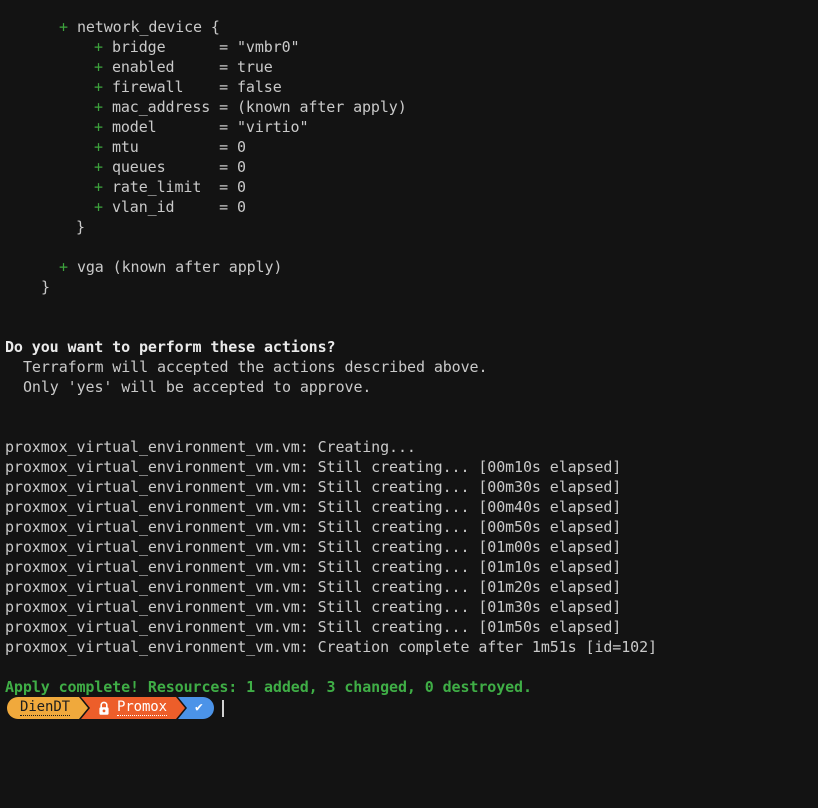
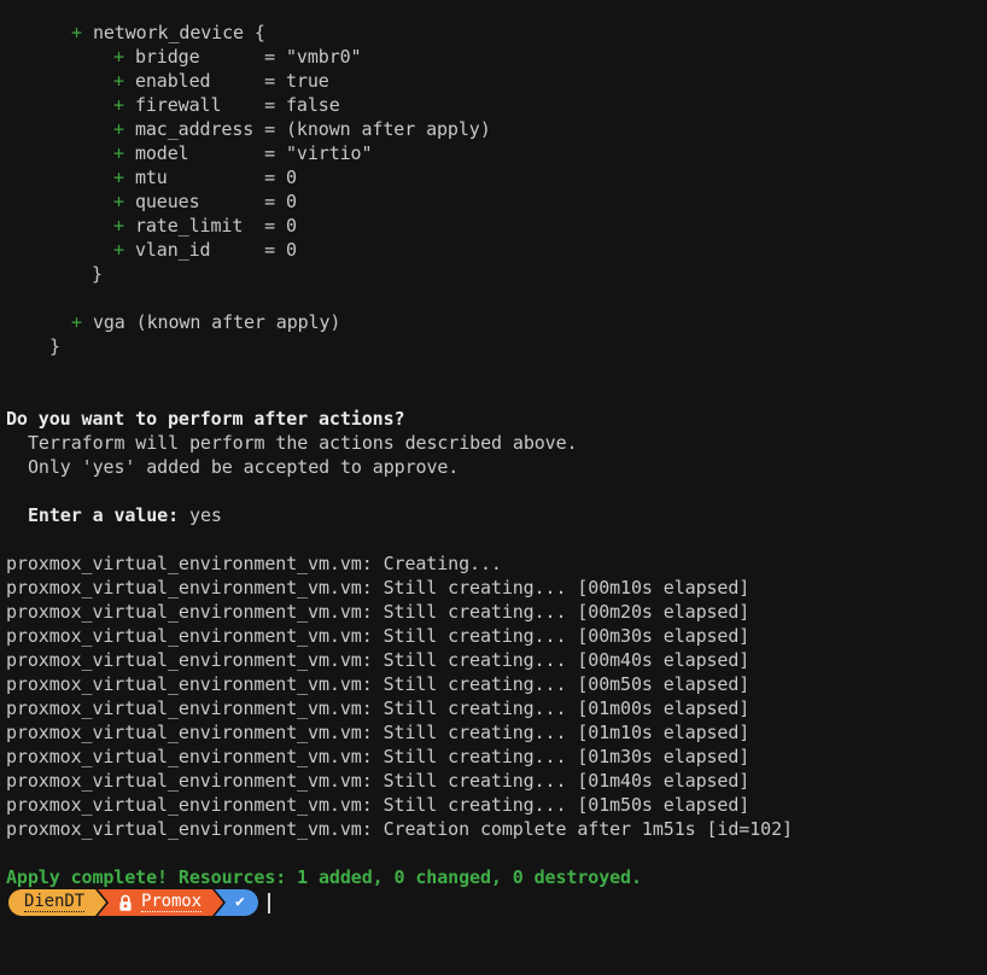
  + network_device {
  + bridge = "vmbr0"
  + enabled = true
  + firewall = false
  + mac_address = (known after apply)
  + model = "virtio"
  + mtu = 0
  + queues = 0
  + rate_limit = 0
  + vlan_id = 0
  }
  + vga (known after apply)
  }
- Do you want to perform these actions?
+ Do you want to perform after actions?
- Terraform will accepted the actions described above.
+ Terraform will perform the actions described above.
- Only 'yes' will be accepted to approve.
+ Only 'yes' added be accepted to approve.
+ Enter a value: yes
  proxmox_virtual_environment_vm.vm: Creating...
  proxmox_virtual_environment_vm.vm: Still creating... [00m10s elapsed]
+ proxmox_virtual_environment_vm.vm: Still creating... [00m20s elapsed]
  proxmox_virtual_environment_vm.vm: Still creating... [00m30s elapsed]
  proxmox_virtual_environment_vm.vm: Still creating... [00m40s elapsed]
  proxmox_virtual_environment_vm.vm: Still creating... [00m50s elapsed]
  proxmox_virtual_environment_vm.vm: Still creating... [01m00s elapsed]
  proxmox_virtual_environment_vm.vm: Still creating... [01m10s elapsed]
- proxmox_virtual_environment_vm.vm: Still creating... [01m20s elapsed]
  proxmox_virtual_environment_vm.vm: Still creating... [01m30s elapsed]
+ proxmox_virtual_environment_vm.vm: Still creating... [01m40s elapsed]
  proxmox_virtual_environment_vm.vm: Still creating... [01m50s elapsed]
  proxmox_virtual_environment_vm.vm: Creation complete after 1m51s [id=102]
- Apply complete! Resources: 1 added, 3 changed, 0 destroyed.
+ Apply complete! Resources: 1 added, 0 changed, 0 destroyed.
  DienDT
  Promox
  ✔
